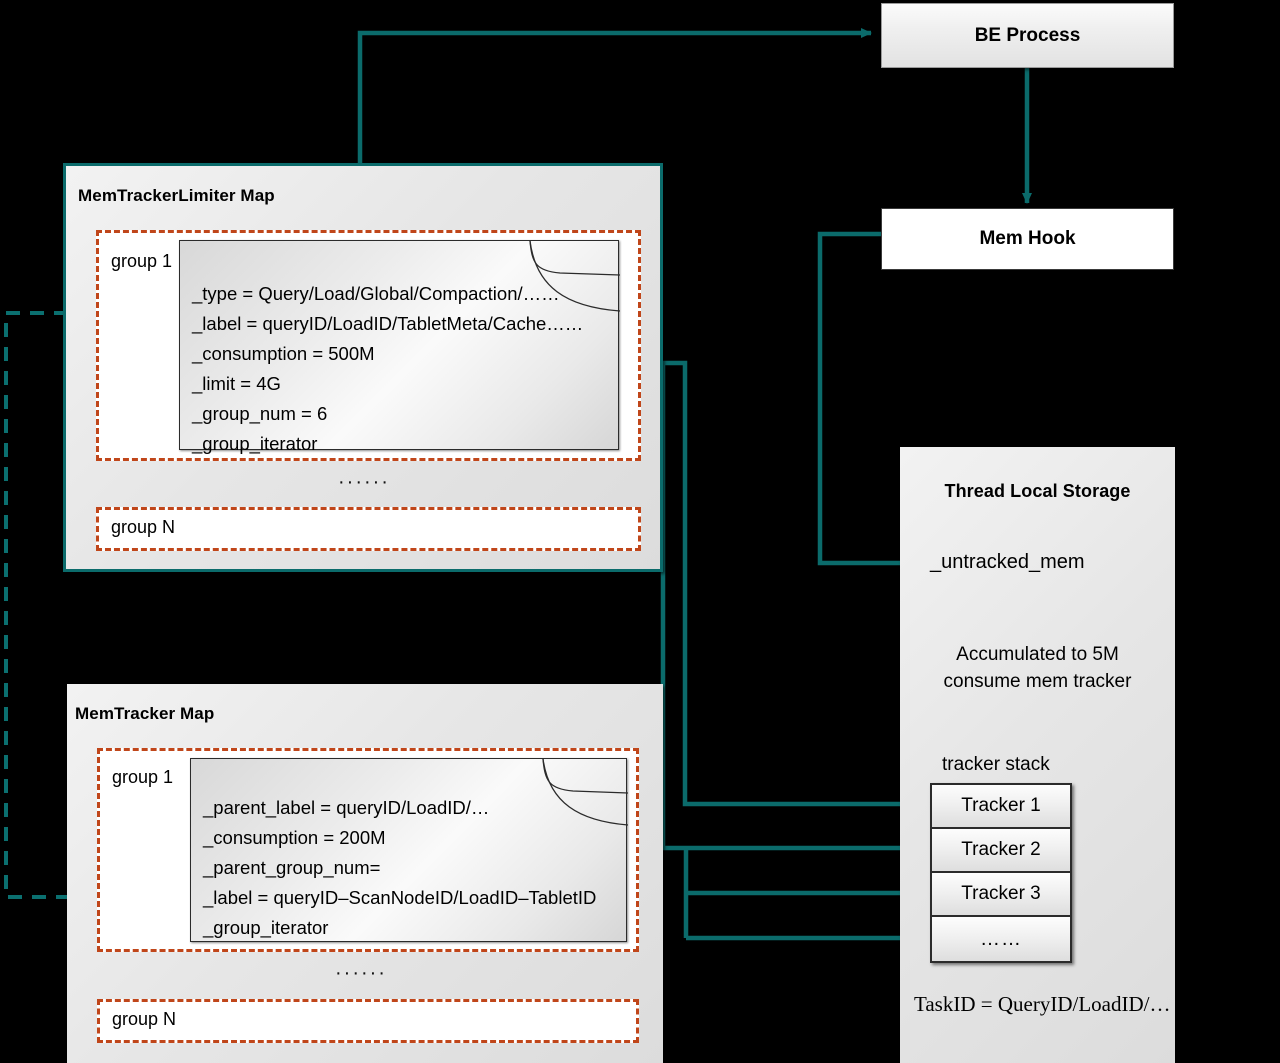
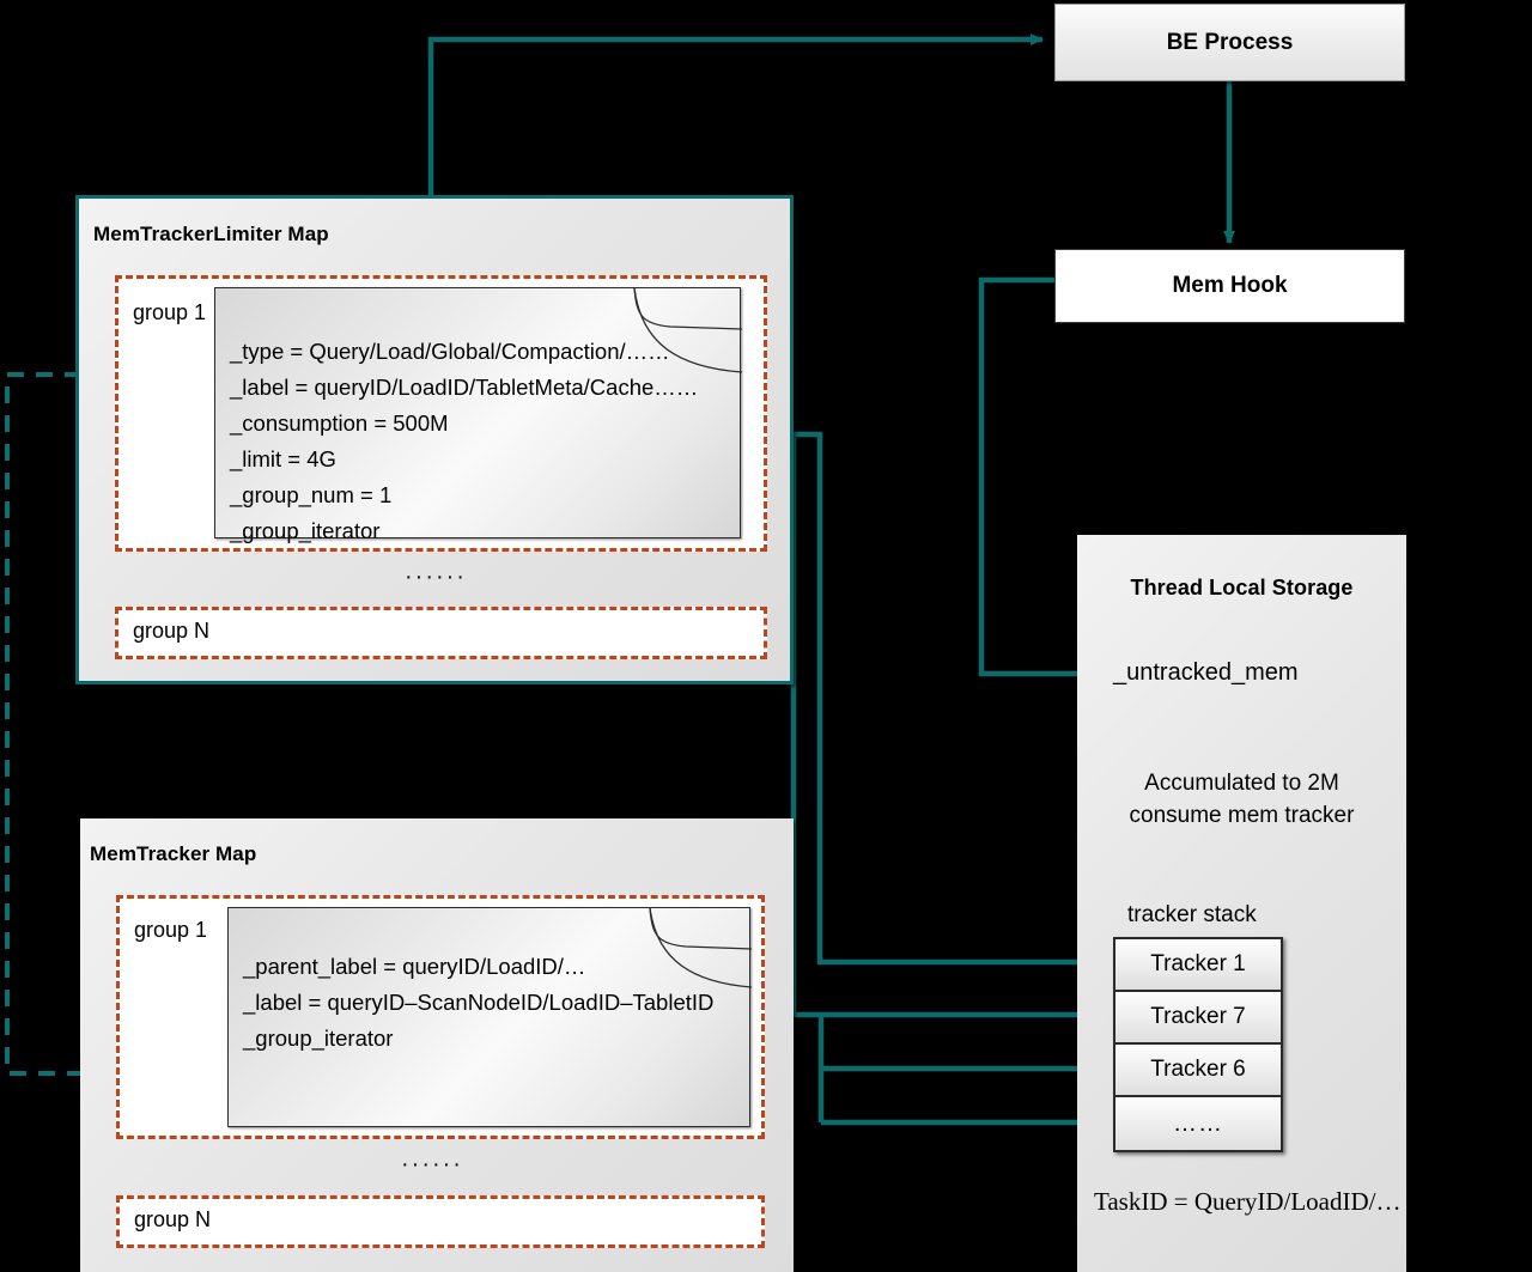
  BE Process
  Mem Hook
  MemTrackerLimiter Map
  group 1
  _type = Query/Load/Global/Compaction/……
  _label = queryID/LoadID/TabletMeta/Cache……
  _consumption = 500M
  _limit = 4G
- _group_num = 6
+ _group_num = 1
  _group_iterator
  ······
  group N
  MemTracker Map
  group 1
  _parent_label = queryID/LoadID/…
- _consumption = 200M
- _parent_group_num=
  _label = queryID–ScanNodeID/LoadID–TabletID
  _group_iterator
  ······
  group N
  Thread Local Storage
  _untracked_mem
- Accumulated to 5M
+ Accumulated to 2M
  consume mem tracker
  tracker stack
  Tracker 1
- Tracker 2
+ Tracker 7
- Tracker 3
+ Tracker 6
  ……
  TaskID = QueryID/LoadID/…
